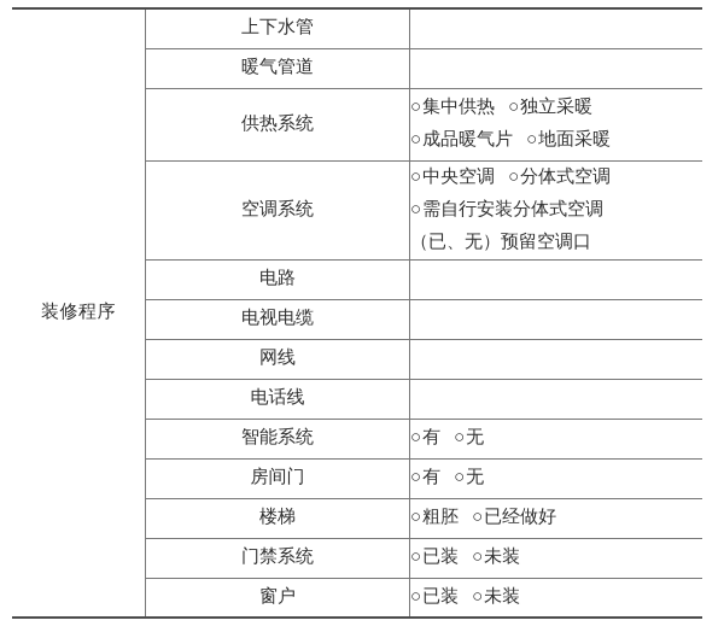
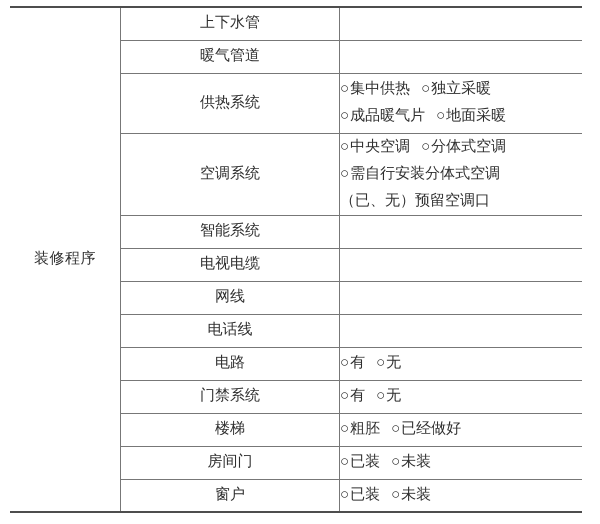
  装修程序	上下水管
  暖气管道
  供热系统	○集中供热 ○独立采暖○成品暖气片 ○地面采暖
  空调系统	○中央空调 ○分体式空调○需自行安装分体式空调（已、无）预留空调口
- 电路
+ 智能系统
  电视电缆
  网线
  电话线
- 智能系统	○有 ○无
+ 电路	○有 ○无
- 房间门	○有 ○无
+ 门禁系统	○有 ○无
  楼梯	○粗胚 ○已经做好
- 门禁系统	○已装 ○未装
+ 房间门	○已装 ○未装
  窗户	○已装 ○未装
